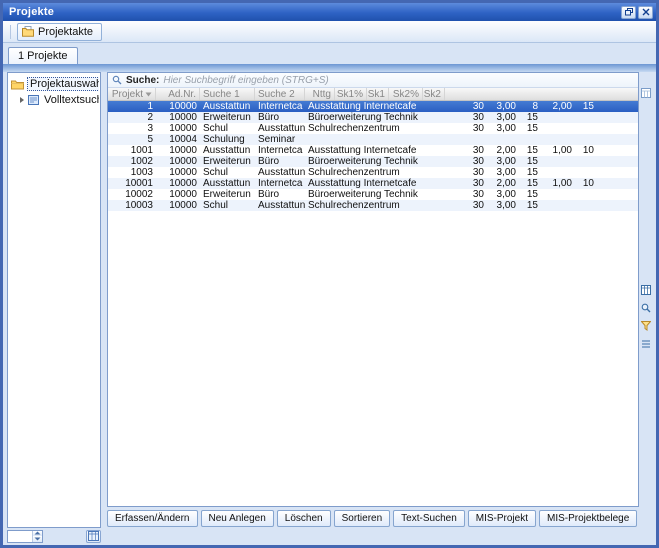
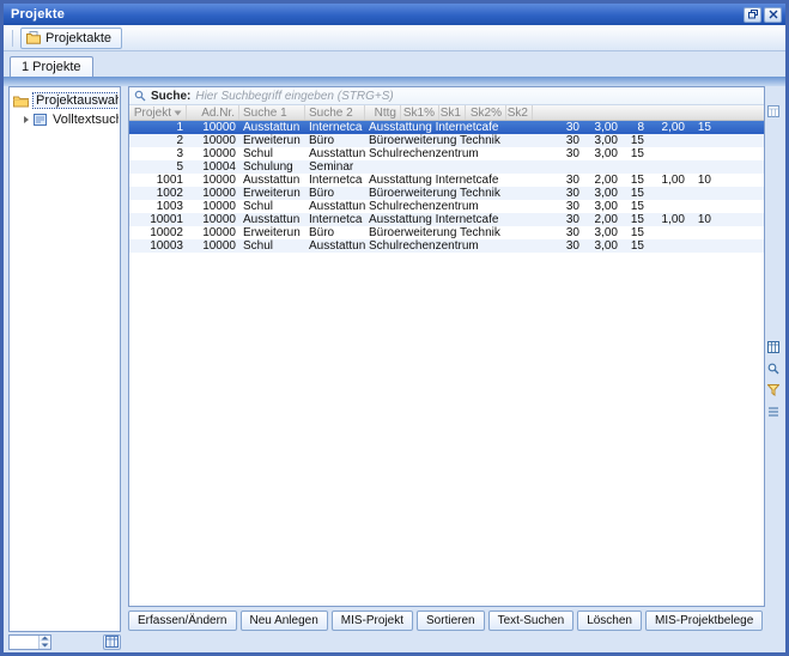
  Projekte
  Projektakte
  1 Projekte
  Projektauswa
  Volltextsuc
  Suche:
  Hier Suchbegriff eingeben (STRG+S)
  Projekt
  Ad.Nr.
  Suche 1
  Suche 2
  Nttg
  Sk1%
  Sk1
  Sk2%
  Sk2
  1
  10000
  Ausstattun
  Internetca
  Ausstattung Internetcafe
  30
  3,00
  8
  2,00
  15
  2
  10000
  Erweiterun
  Büro
  Büroerweiterung Technik
  30
  3,00
  15
  3
  10000
  Schul
  Ausstattun
  Schulrechenzentrum
  30
  3,00
  15
  5
  10004
  Schulung
  Seminar
  1001
  10000
  Ausstattun
  Internetca
  Ausstattung Internetcafe
  30
  2,00
  15
  1,00
  10
  1002
  10000
  Erweiterun
  Büro
  Büroerweiterung Technik
  30
  3,00
  15
  1003
  10000
  Schul
  Ausstattun
  Schulrechenzentrum
  30
  3,00
  15
  10001
  10000
  Ausstattun
  Internetca
  Ausstattung Internetcafe
  30
  2,00
  15
  1,00
  10
  10002
  10000
  Erweiterun
  Büro
  Büroerweiterung Technik
  30
  3,00
  15
  10003
  10000
  Schul
  Ausstattun
  Schulrechenzentrum
  30
  3,00
  15
  Erfassen/Ändern
  Neu Anlegen
- Löschen
+ MIS-Projekt
  Sortieren
  Text-Suchen
- MIS-Projekt
+ Löschen
  MIS-Projektbelege
